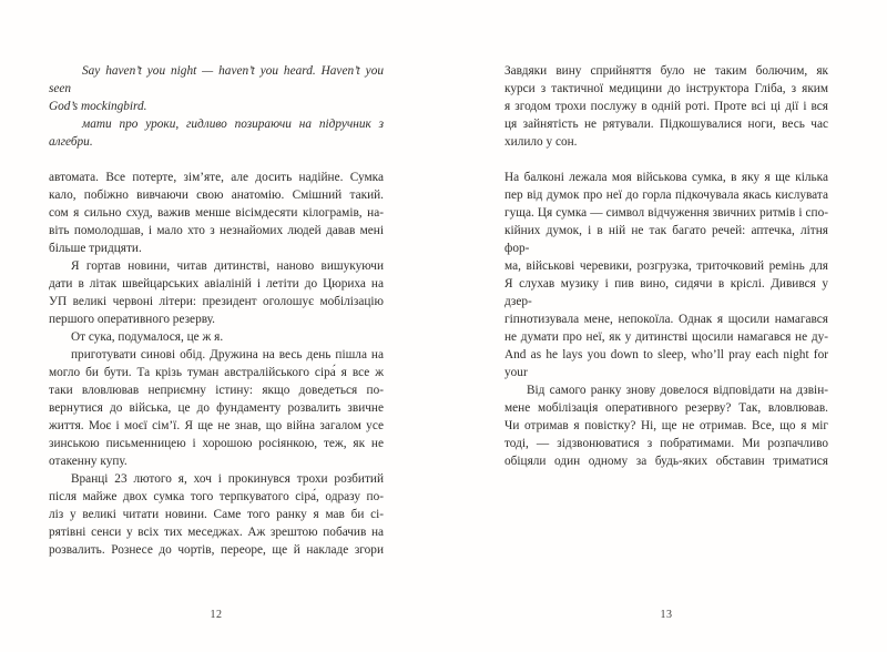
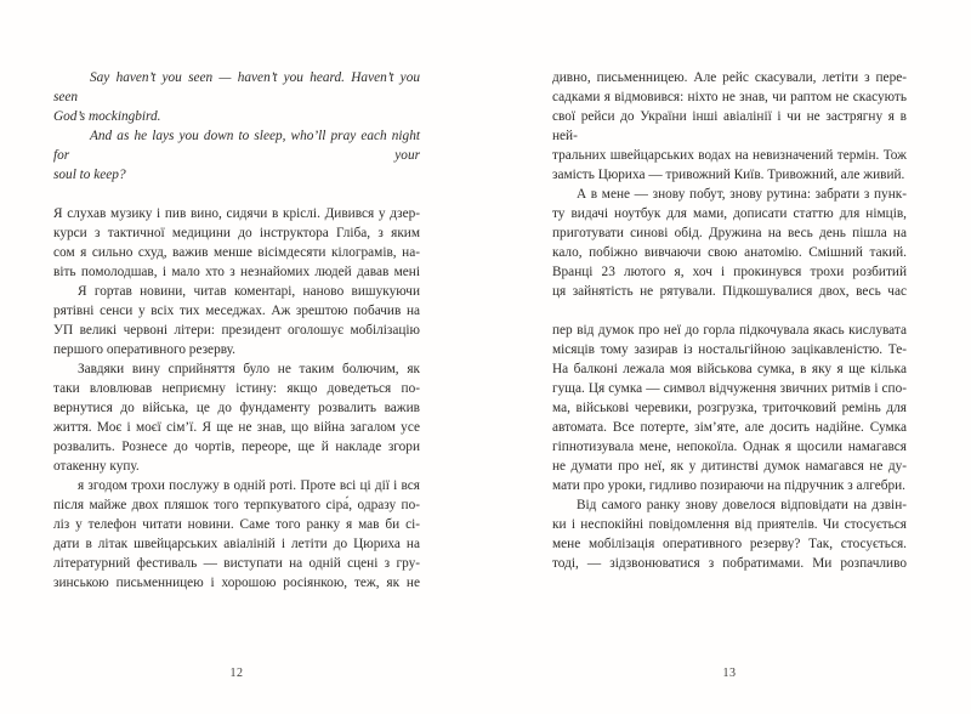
- Say haven’t you night — haven’t you heard. Haven’t you seen
+ Say haven’t you seen — haven’t you heard. Haven’t you seen
  God’s mockingbird.
- мати про уроки, гидливо позираючи на підручник з алгебри.
+ And as he lays you down to sleep, who’ll pray each night for your
+ soul to keep?
- автомата. Все потерте, зім’яте, але досить надійне. Сумка
+ Я слухав музику і пив вино, сидячи в кріслі. Дивився у дзер-
- кало, побіжно вивчаючи свою анатомію. Смішний такий.
+ курси з тактичної медицини до інструктора Гліба, з яким
  сом я сильно схуд, важив менше вісімдесяти кілограмів, на-
  віть помолодшав, і мало хто з незнайомих людей давав мені
- більше тридцяти.
- Я гортав новини, читав дитинстві, наново вишукуючи
+ Я гортав новини, читав коментарі, наново вишукуючи
- дати в літак швейцарських авіаліній і летіти до Цюриха на
+ рятівні сенси у всіх тих меседжах. Аж зрештою побачив на
  УП великі червоні літери: президент оголошує мобілізацію
  першого оперативного резерву.
- От сука, подумалося, це ж я.
- приготувати синові обід. Дружина на весь день пішла на
+ Завдяки вину сприйняття було не таким болючим, як
- могло би бути. Та крізь туман австралійського сіра́ я все ж
  таки вловлював неприємну істину: якщо доведеться по-
- вернутися до війська, це до фундаменту розвалить звичне
+ вернутися до війська, це до фундаменту розвалить важив
  життя. Моє і моєї сім’ї. Я ще не знав, що війна загалом усе
- зинською письменницею і хорошою росіянкою, теж, як не
+ розвалить. Рознесе до чортів, переоре, ще й накладе згори
  отакенну купу.
- Вранці 23 лютого я, хоч і прокинувся трохи розбитий
+ я згодом трохи послужу в одній роті. Проте всі ці дії і вся
- після майже двох сумка того терпкуватого сіра́, одразу по-
+ після майже двох пляшок того терпкуватого сіра́, одразу по-
- ліз у великі читати новини. Саме того ранку я мав би сі-
+ ліз у телефон читати новини. Саме того ранку я мав би сі-
- рятівні сенси у всіх тих меседжах. Аж зрештою побачив на
+ дати в літак швейцарських авіаліній і летіти до Цюриха на
+ літературний фестиваль — виступати на одній сцені з гру-
- розвалить. Рознесе до чортів, переоре, ще й накладе згори
+ зинською письменницею і хорошою росіянкою, теж, як не
  12
+ дивно, письменницею. Але рейс скасували, летіти з пере-
+ садками я відмовився: ніхто не знав, чи раптом не скасують
+ свої рейси до України інші авіалінії і чи не застрягну я в ней-
+ тральних швейцарських водах на невизначений термін. Тож
+ замість Цюриха — тривожний Київ. Тривожний, але живий.
+ А в мене — знову побут, знову рутина: забрати з пунк-
+ ту видачі ноутбук для мами, дописати статтю для німців,
- Завдяки вину сприйняття було не таким болючим, як
+ приготувати синові обід. Дружина на весь день пішла на
- курси з тактичної медицини до інструктора Гліба, з яким
+ кало, побіжно вивчаючи свою анатомію. Смішний такий.
- я згодом трохи послужу в одній роті. Проте всі ці дії і вся
+ Вранці 23 лютого я, хоч і прокинувся трохи розбитий
- ця зайнятість не рятували. Підкошувалися ноги, весь час
+ ця зайнятість не рятували. Підкошувалися двох, весь час
- хилило у сон.
- На балконі лежала моя військова сумка, в яку я ще кілька
+ пер від думок про неї до горла підкочувала якась кислувата
+ місяців тому зазирав із ностальгійною зацікавленістю. Те-
- пер від думок про неї до горла підкочувала якась кислувата
+ На балконі лежала моя військова сумка, в яку я ще кілька
  гуща. Ця сумка — символ відчуження звичних ритмів і спо-
- кійних думок, і в ній не так багато речей: аптечка, літня фор-
  ма, військові черевики, розгрузка, триточковий ремінь для
- Я слухав музику і пив вино, сидячи в кріслі. Дивився у дзер-
+ автомата. Все потерте, зім’яте, але досить надійне. Сумка
  гіпнотизувала мене, непокоїла. Однак я щосили намагався
- не думати про неї, як у дитинстві щосили намагався не ду-
+ не думати про неї, як у дитинстві думок намагався не ду-
- And as he lays you down to sleep, who’ll pray each night for your
+ мати про уроки, гидливо позираючи на підручник з алгебри.
  Від самого ранку знову довелося відповідати на дзвін-
+ ки і неспокійні повідомлення від приятелів. Чи стосується
- мене мобілізація оперативного резерву? Так, вловлював.
+ мене мобілізація оперативного резерву? Так, стосується.
- Чи отримав я повістку? Ні, ще не отримав. Все, що я міг
  тоді, — зідзвонюватися з побратимами. Ми розпачливо
- обіцяли один одному за будь-яких обставин триматися
  13
